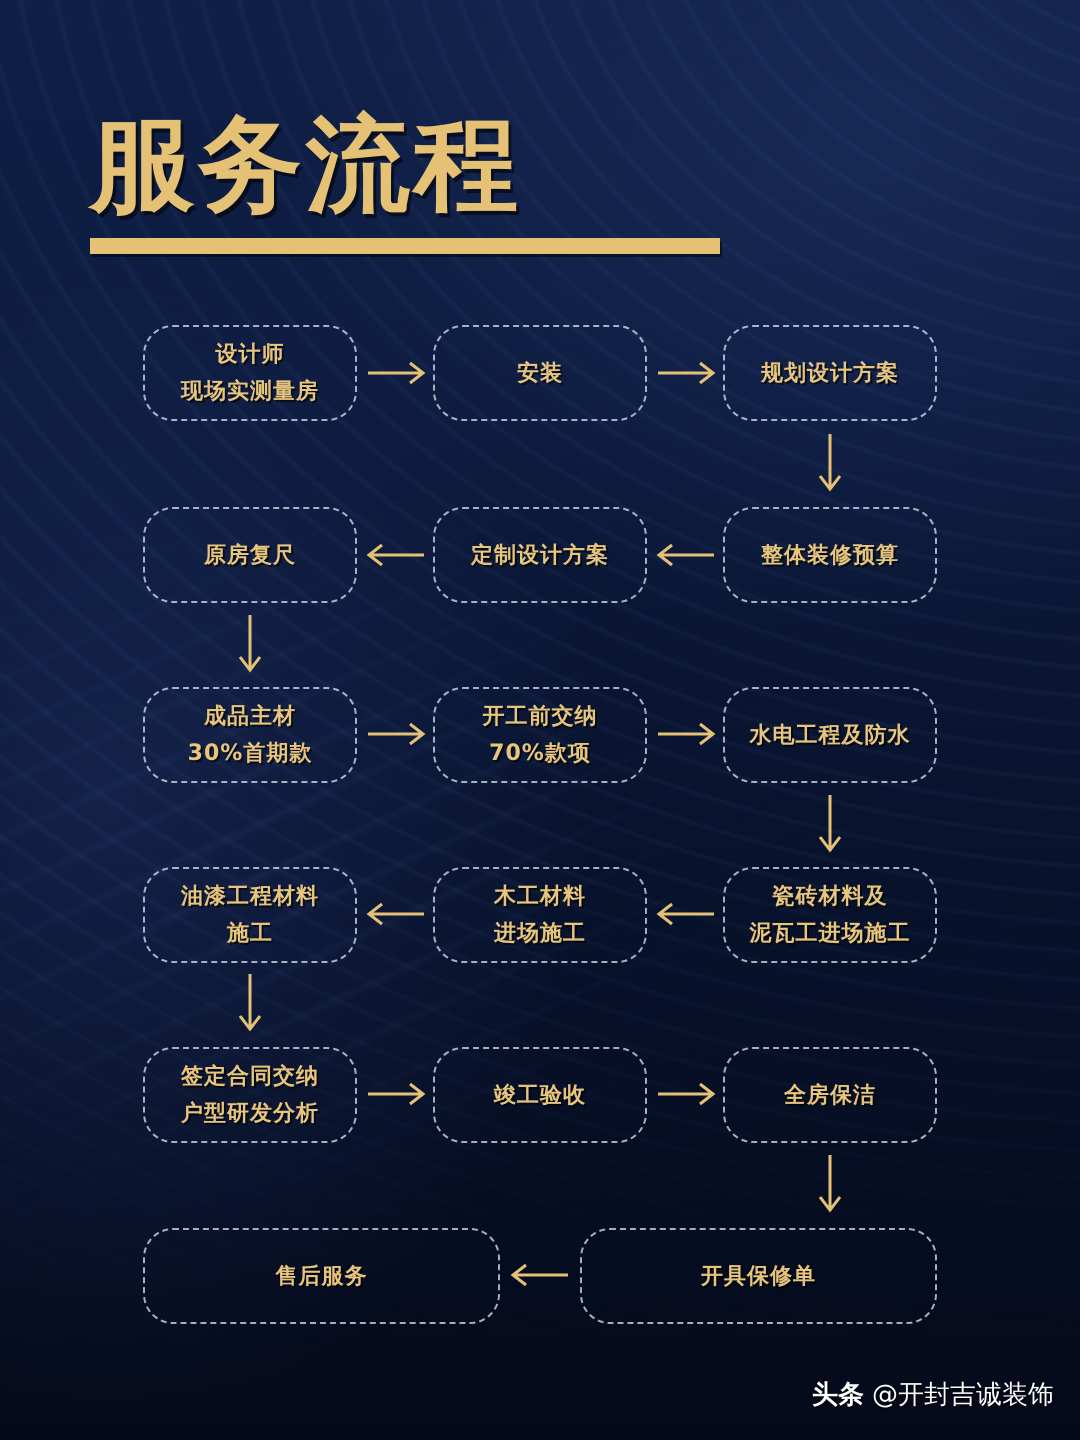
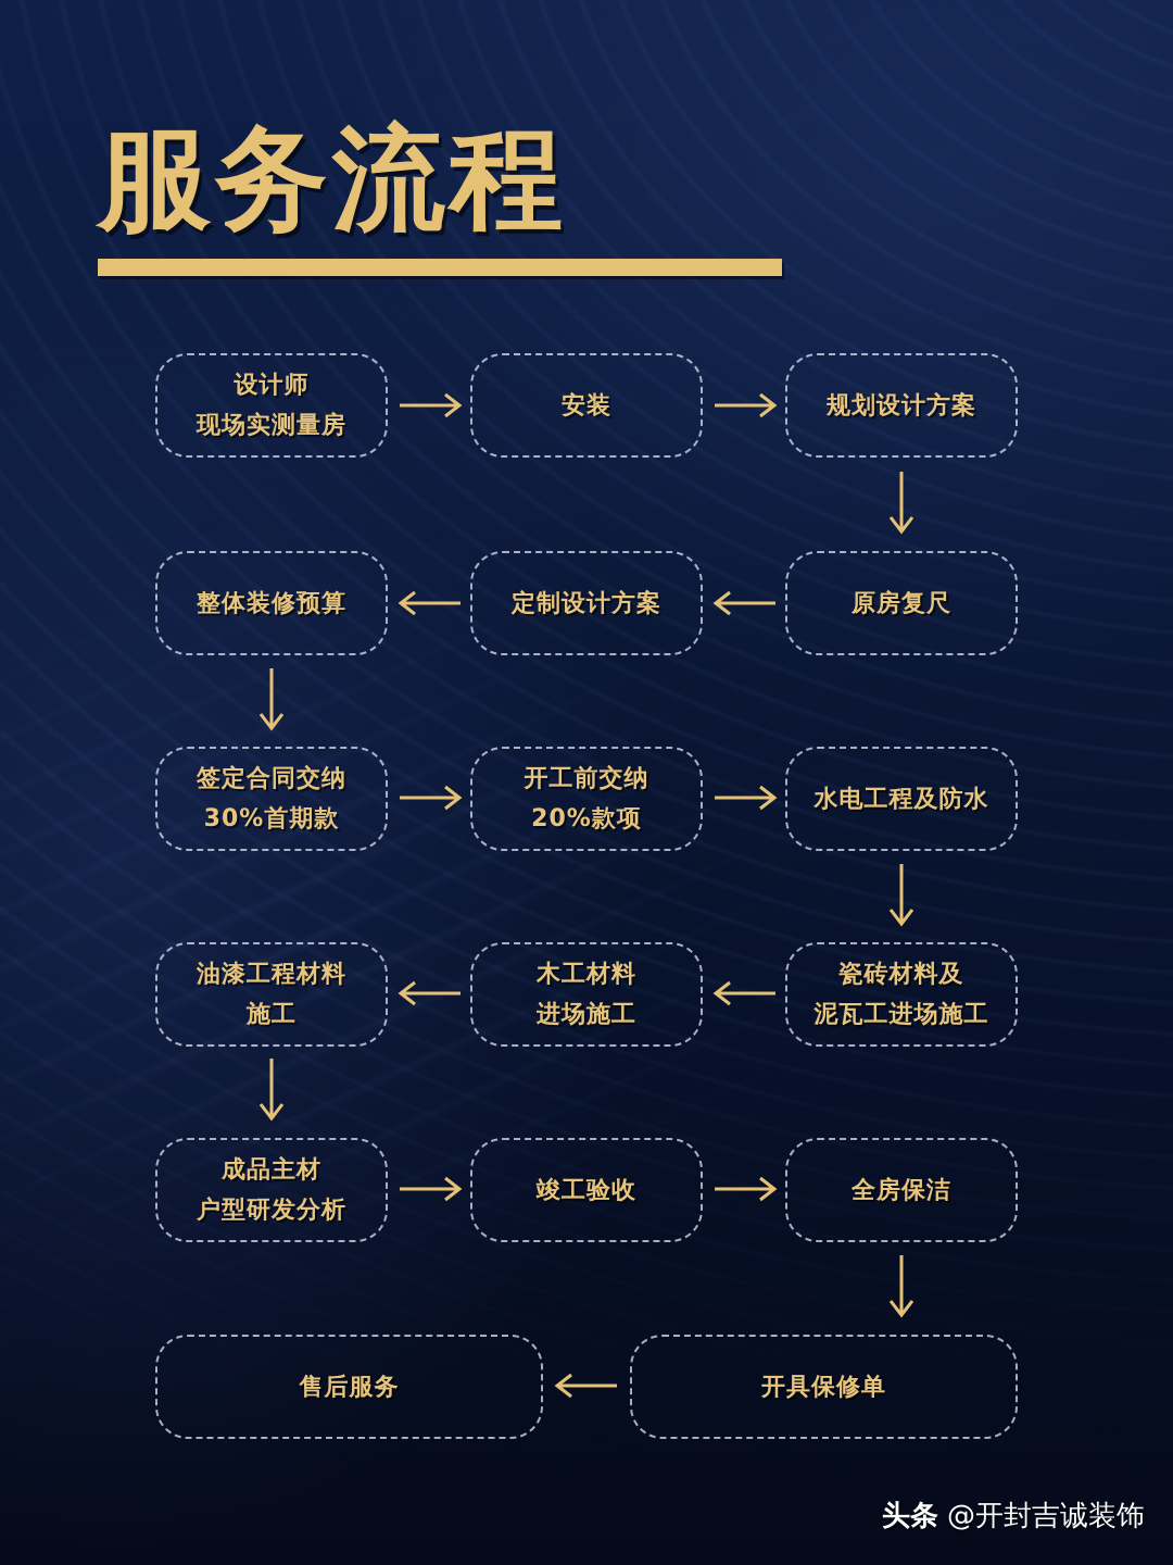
  服务流程
  设计师
  现场实测量房
  安装
  规划设计方案
- 原房复尺
+ 整体装修预算
  定制设计方案
- 整体装修预算
+ 原房复尺
- 成品主材
+ 签定合同交纳
  30%首期款
  开工前交纳
- 70%款项
+ 20%款项
  水电工程及防水
  油漆工程材料
  施工
  木工材料
  进场施工
  瓷砖材料及
  泥瓦工进场施工
- 签定合同交纳
+ 成品主材
  户型研发分析
  竣工验收
  全房保洁
  售后服务
  开具保修单
  头条 @开封吉诚装饰
